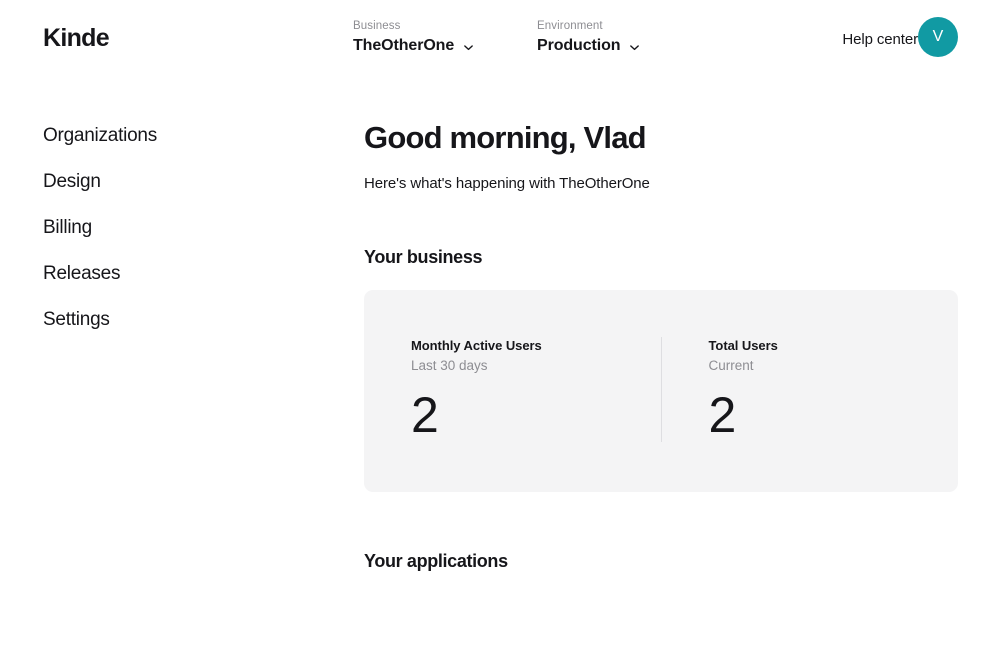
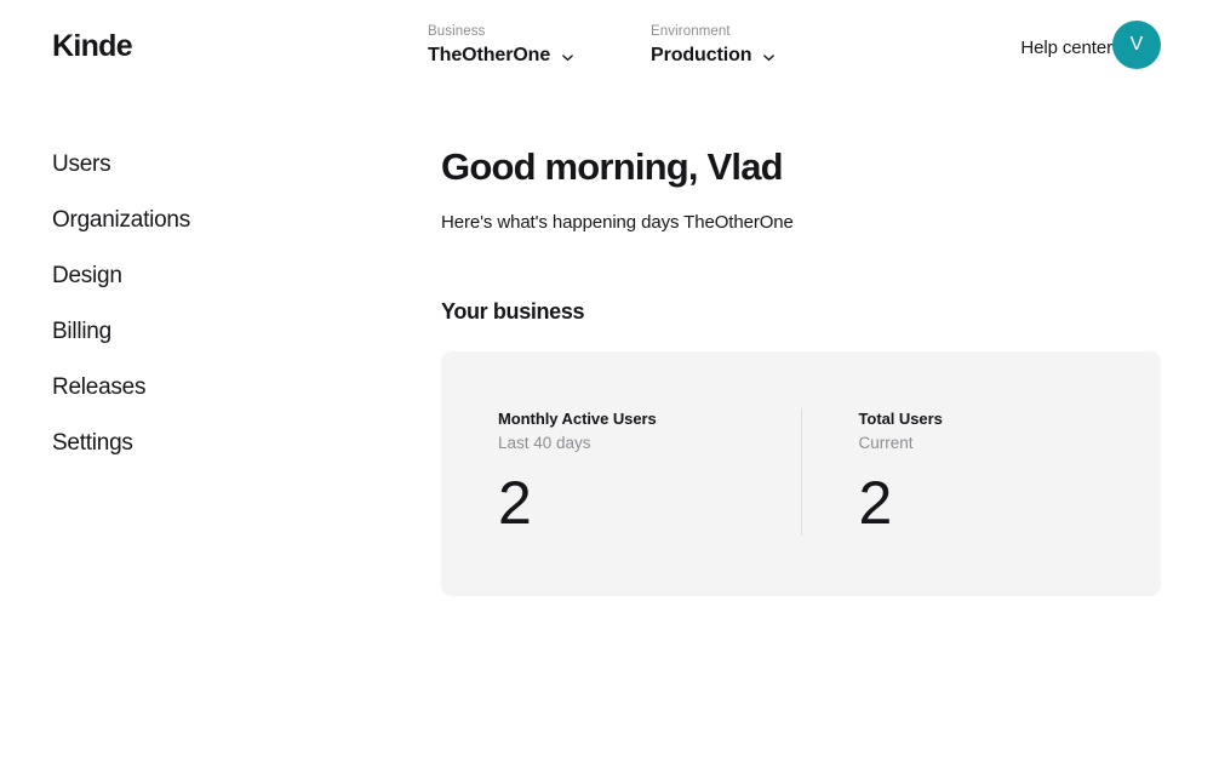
  Kinde
  Business
  TheOtherOne
  Environment
  Production
  Help center
  V
+ Users
  Organizations
  Design
  Billing
  Releases
  Settings
  Good morning, Vlad
- Here's what's happening with TheOtherOne
+ Here's what's happening days TheOtherOne
  Your business
  Monthly Active Users
- Last 30 days
+ Last 40 days
  2
  Total Users
  Current
  2
- Your applications
